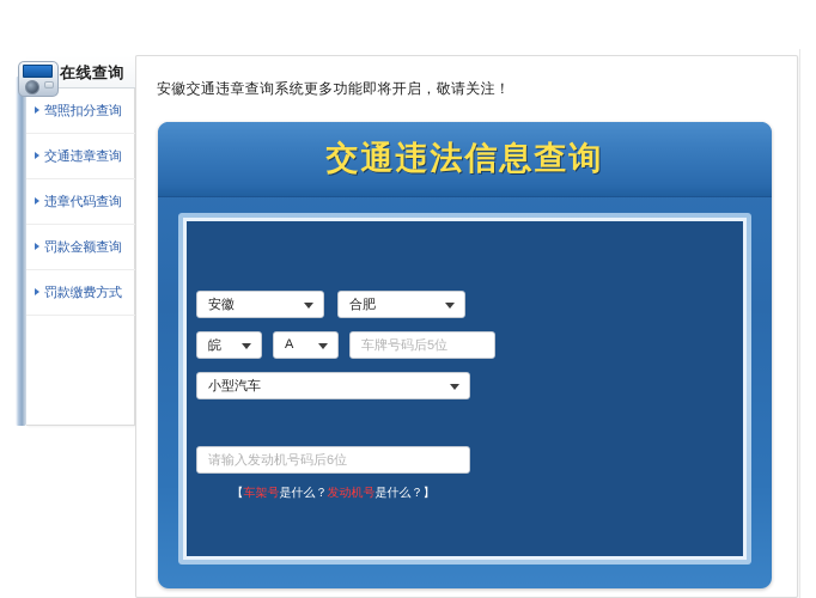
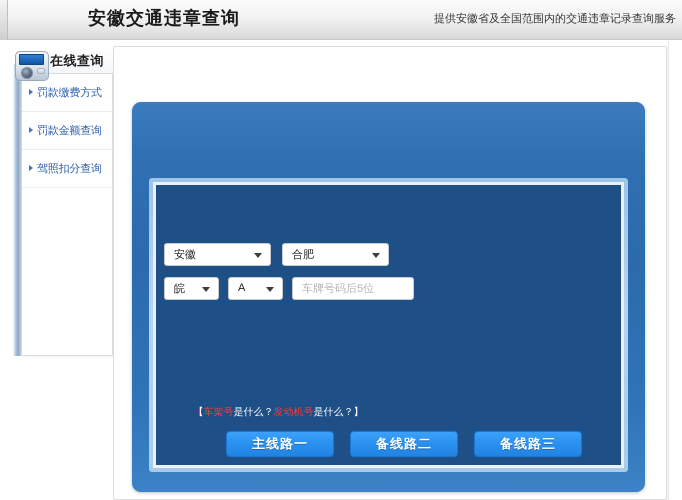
+ 安徽交通违章查询
+ 提供安徽省及全国范围内的交通违章记录查询服务
  在线查询
- 驾照扣分查询
+ 罚款缴费方式
- 交通违章查询
- 违章代码查询
  罚款金额查询
- 罚款缴费方式
+ 驾照扣分查询
- 安徽交通违章查询系统更多功能即将开启，敬请关注！
- 交通违法信息查询
  安徽
  合肥
  皖
  A
  车牌号码后5位
- 小型汽车
- 请输入发动机号码后6位
  【车架号是什么？发动机号是什么？】
+ 主线路一
+ 备线路二
+ 备线路三
